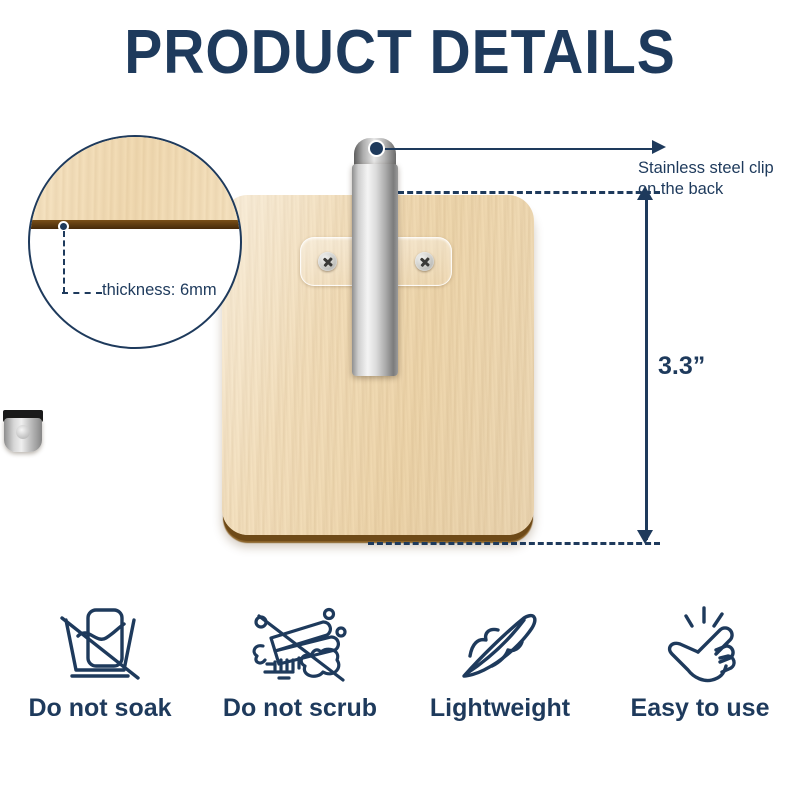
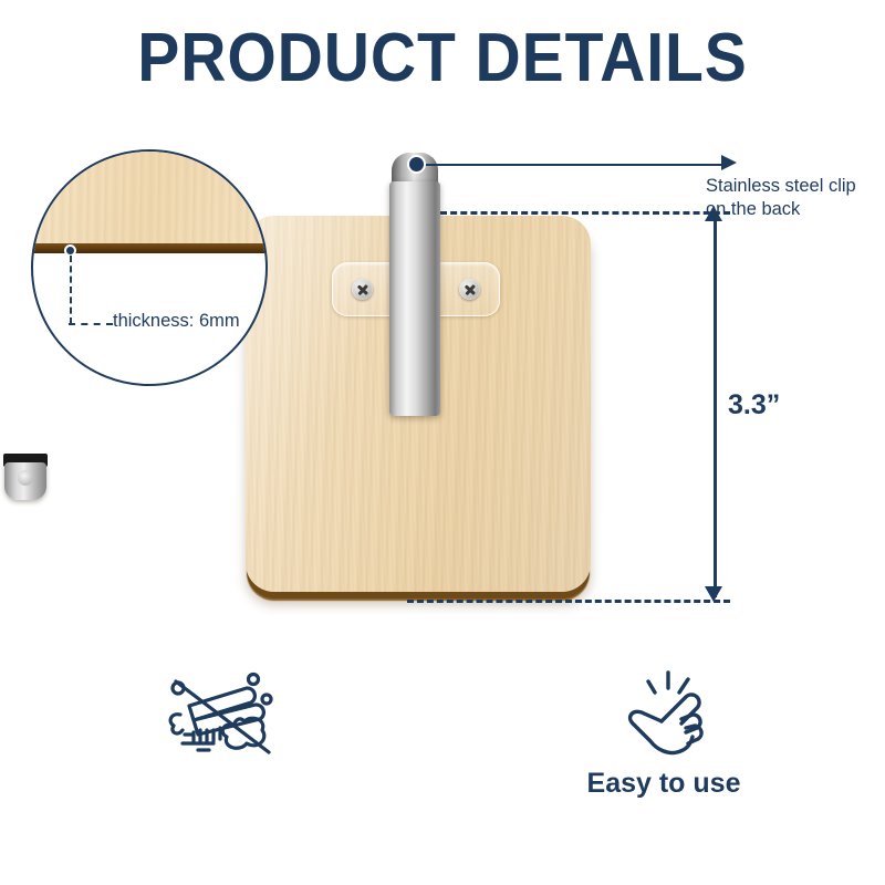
  PRODUCT DETAILS
  thickness: 6mm
  Stainless steel clip
  on the back
  3.3”
- Do not soak
- Do not scrub
- Lightweight
  Easy to use
